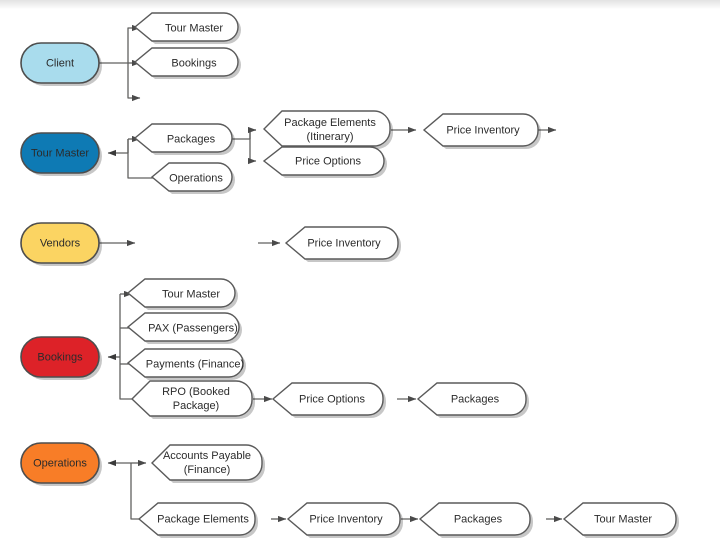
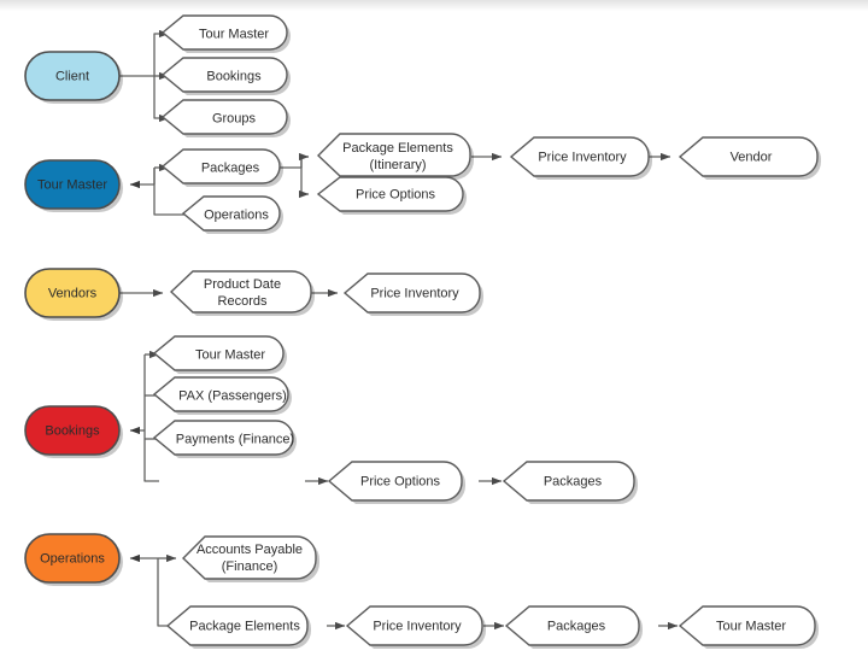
  Tour Master
  Bookings
+ Groups
  Packages
  Operations
  Package Elements
  (Itinerary)
  Price Options
  Price Inventory
+ Vendor
+ Product Date
+ Records
  Price Inventory
  Tour Master
  PAX (Passengers)
  Payments (Finance)
- RPO (Booked
- Package)
  Price Options
  Packages
  Accounts Payable
  (Finance)
  Package Elements
  Price Inventory
  Packages
  Tour Master
  Client
  Tour Master
  Vendors
  Bookings
  Operations
